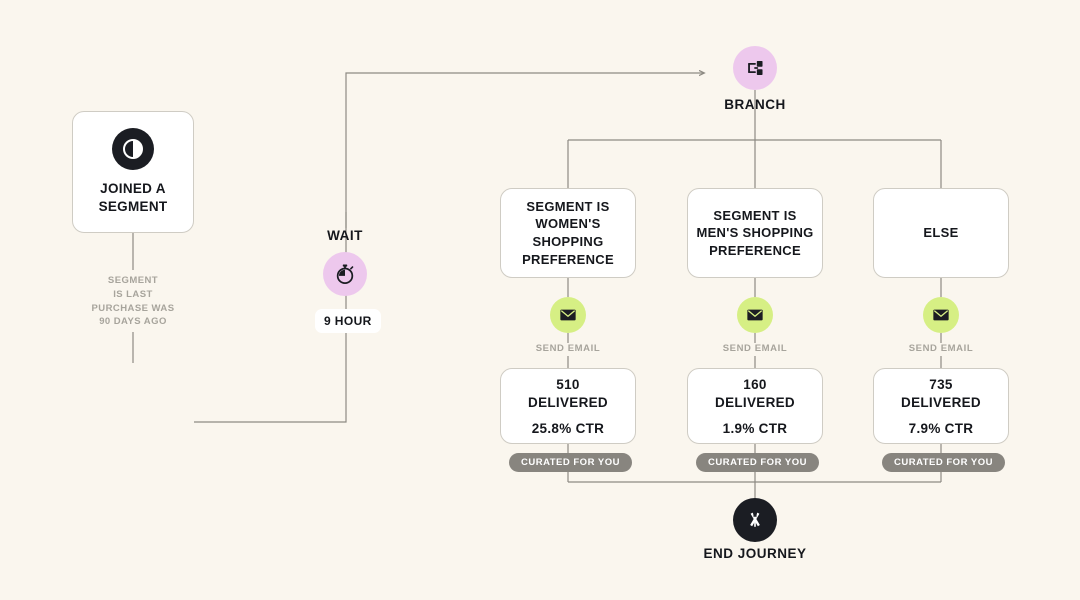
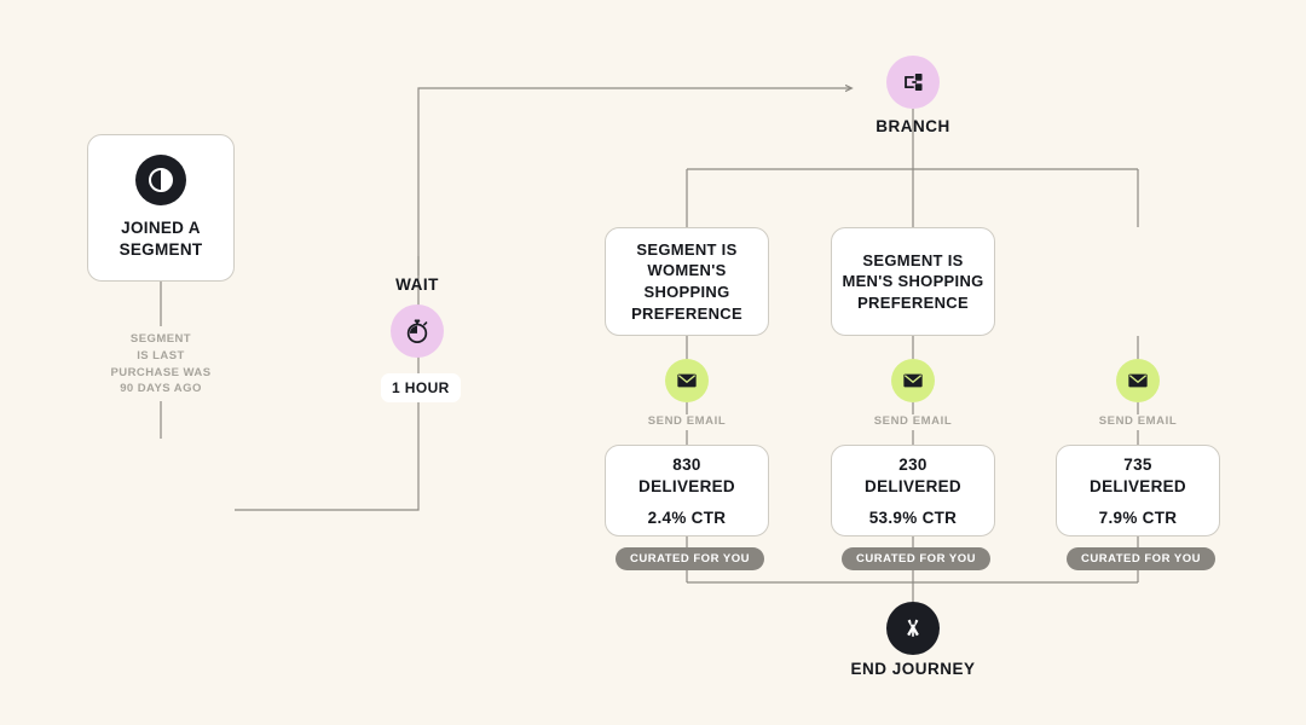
  JOINED A
  SEGMENT
  SEGMENT
  IS LAST
  PURCHASE WAS
  90 DAYS AGO
  WAIT
- 9 HOUR
+ 1 HOUR
  BRANCH
  SEGMENT IS
  WOMEN'S
  SHOPPING
  PREFERENCE
  SEND EMAIL
- 510
+ 830
  DELIVERED
- 25.8% CTR
+ 2.4% CTR
  CURATED FOR YOU
  SEGMENT IS
  MEN'S SHOPPING
  PREFERENCE
  SEND EMAIL
- 160
+ 230
  DELIVERED
- 1.9% CTR
+ 53.9% CTR
  CURATED FOR YOU
- ELSE
  SEND EMAIL
  735
  DELIVERED
  7.9% CTR
  CURATED FOR YOU
  END JOURNEY
